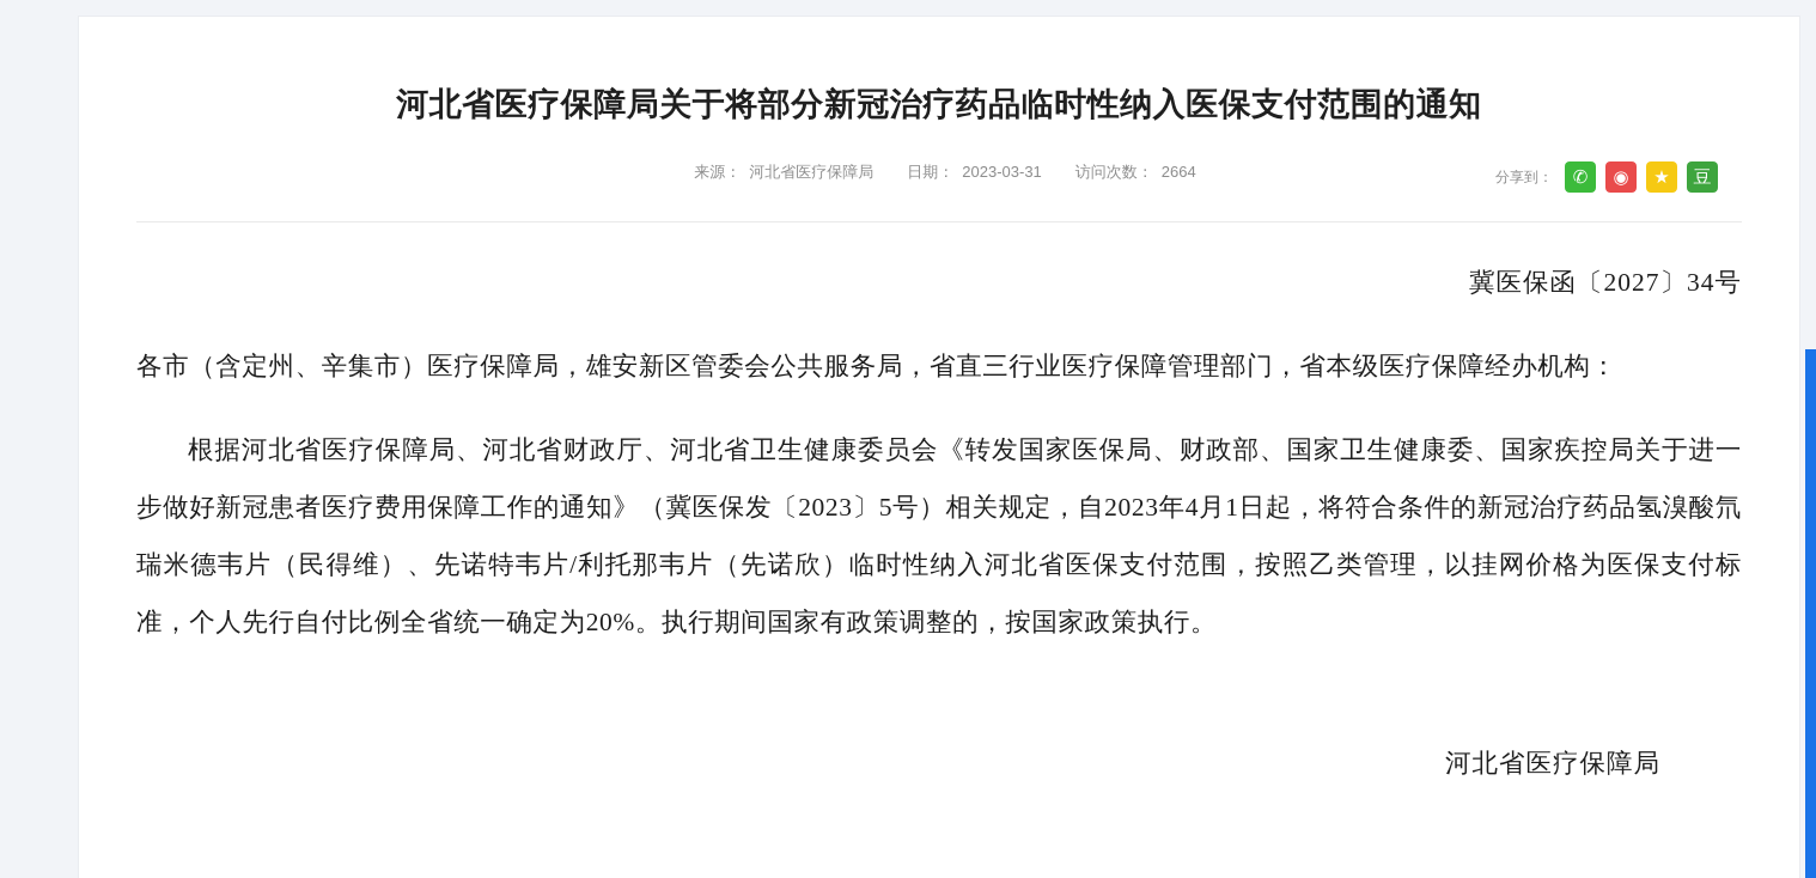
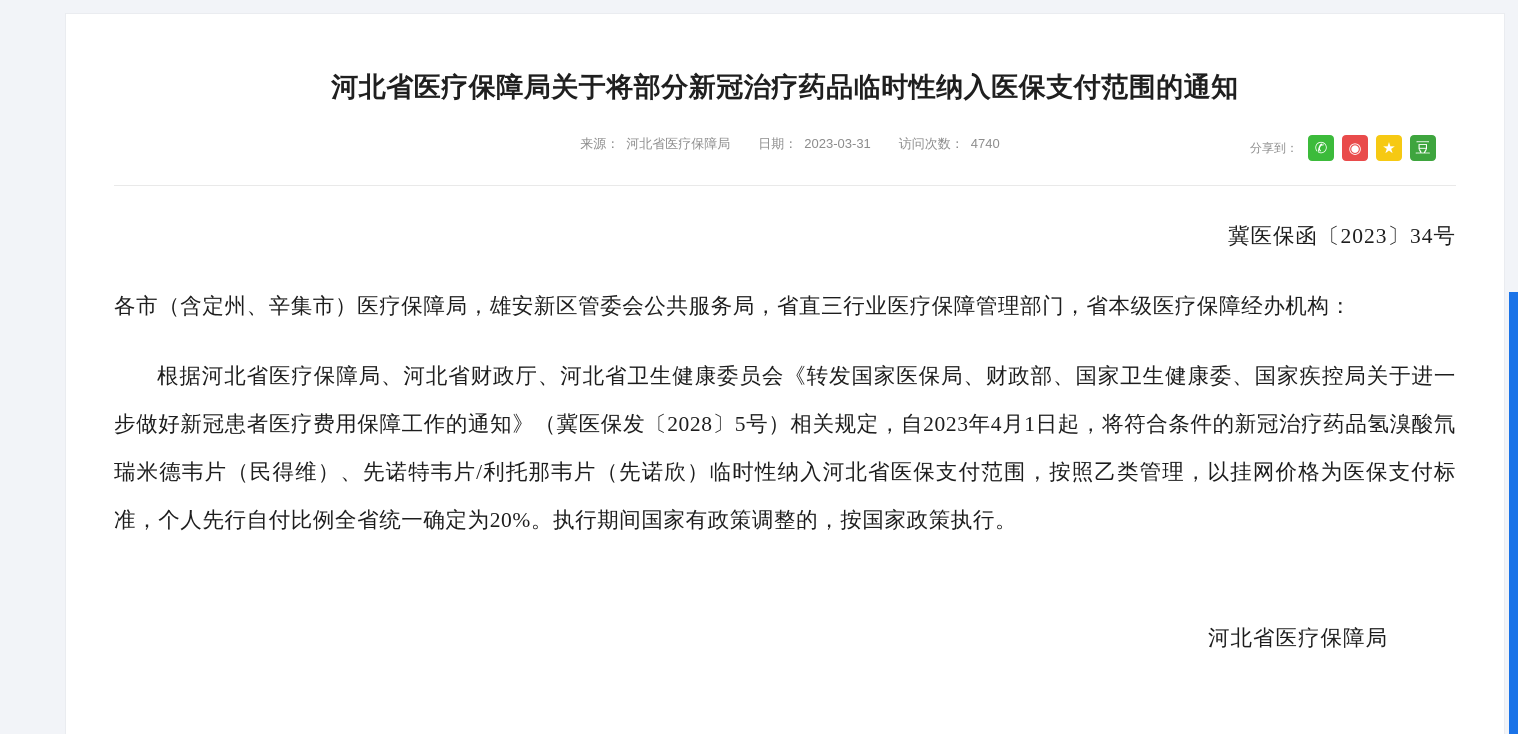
  河北省医疗保障局关于将部分新冠治疗药品临时性纳入医保支付范围的通知
  来源： 河北省医疗保障局
  日期： 2023-03-31
- 访问次数： 2664
+ 访问次数： 4740
  分享到：
  ✆
  ◉
  ★
  豆
- 冀医保函〔2027〕34号
+ 冀医保函〔2023〕34号
  各市（含定州、辛集市）医疗保障局，雄安新区管委会公共服务局，省直三行业医疗保障管理部门，省本级医疗保障经办机构：
- 根据河北省医疗保障局、河北省财政厅、河北省卫生健康委员会《转发国家医保局、财政部、国家卫生健康委、国家疾控局关于进一步做好新冠患者医疗费用保障工作的通知》（冀医保发〔2023〕5号）相关规定，自2023年4月1日起，将符合条件的新冠治疗药品氢溴酸氘瑞米德韦片（民得维）、先诺特韦片/利托那韦片（先诺欣）临时性纳入河北省医保支付范围，按照乙类管理，以挂网价格为医保支付标准，个人先行自付比例全省统一确定为20%。执行期间国家有政策调整的，按国家政策执行。
+ 根据河北省医疗保障局、河北省财政厅、河北省卫生健康委员会《转发国家医保局、财政部、国家卫生健康委、国家疾控局关于进一步做好新冠患者医疗费用保障工作的通知》（冀医保发〔2028〕5号）相关规定，自2023年4月1日起，将符合条件的新冠治疗药品氢溴酸氘瑞米德韦片（民得维）、先诺特韦片/利托那韦片（先诺欣）临时性纳入河北省医保支付范围，按照乙类管理，以挂网价格为医保支付标准，个人先行自付比例全省统一确定为20%。执行期间国家有政策调整的，按国家政策执行。
  河北省医疗保障局
